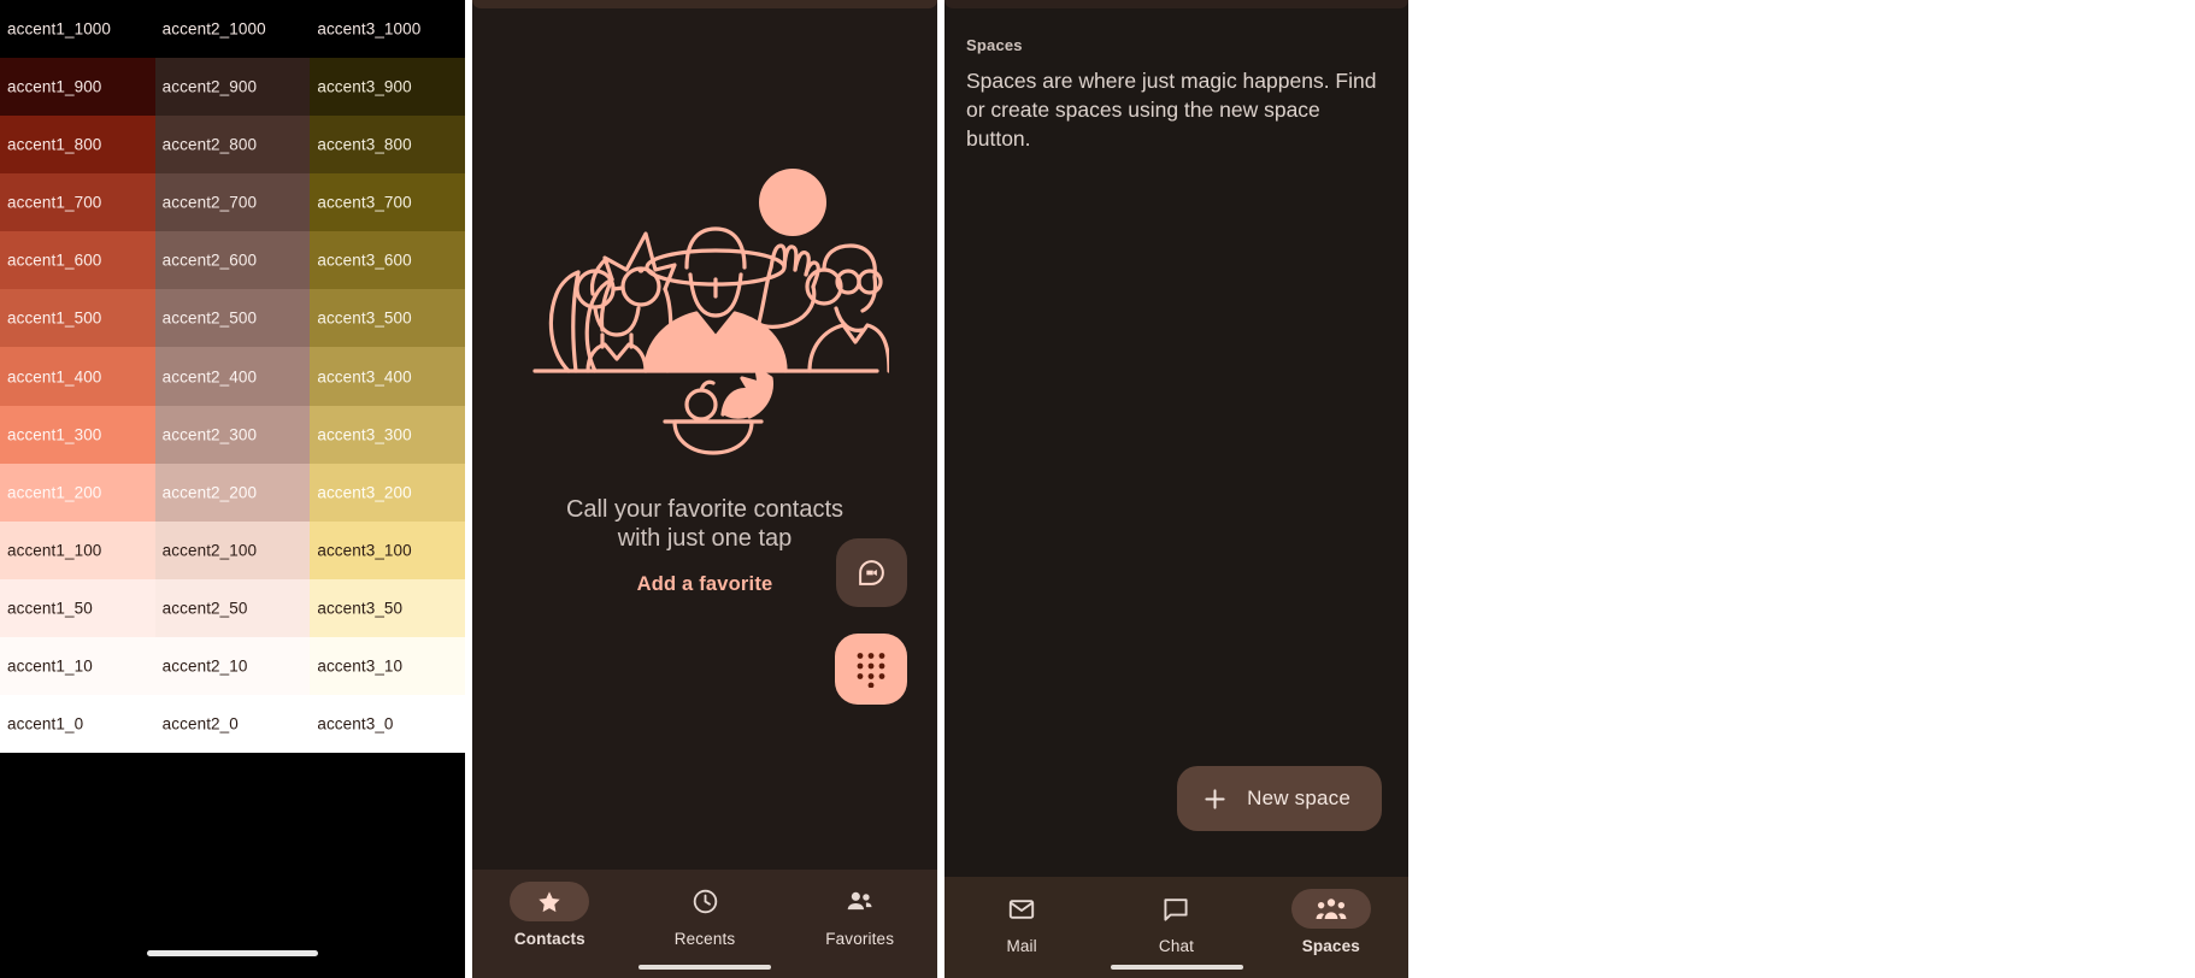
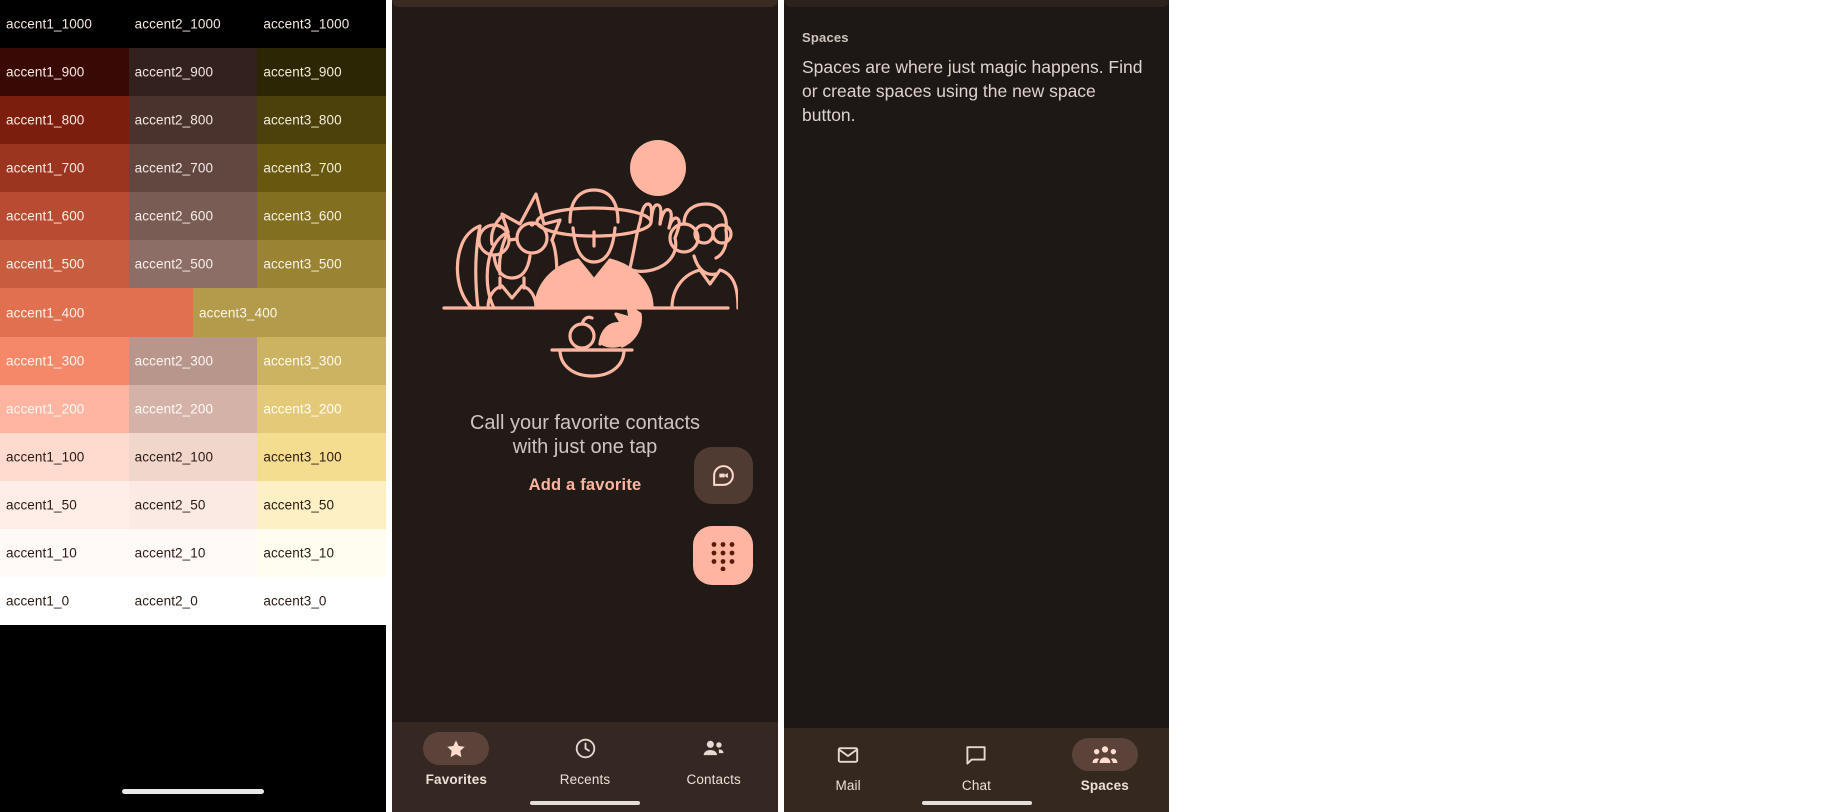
  accent1_1000
  accent2_1000
  accent3_1000
  accent1_900
  accent2_900
  accent3_900
  accent1_800
  accent2_800
  accent3_800
  accent1_700
  accent2_700
  accent3_700
  accent1_600
  accent2_600
  accent3_600
  accent1_500
  accent2_500
  accent3_500
  accent1_400
- accent2_400
  accent3_400
  accent1_300
  accent2_300
  accent3_300
  accent1_200
  accent2_200
  accent3_200
  accent1_100
  accent2_100
  accent3_100
  accent1_50
  accent2_50
  accent3_50
  accent1_10
  accent2_10
  accent3_10
  accent1_0
  accent2_0
  accent3_0
  Call your favorite contacts
  with just one tap
  Add a favorite
- Contacts
+ Favorites
  Recents
- Favorites
+ Contacts
  Spaces
  Spaces are where just magic happens. Find or create spaces using the new space button.
- New space
  Mail
  Chat
  Spaces
